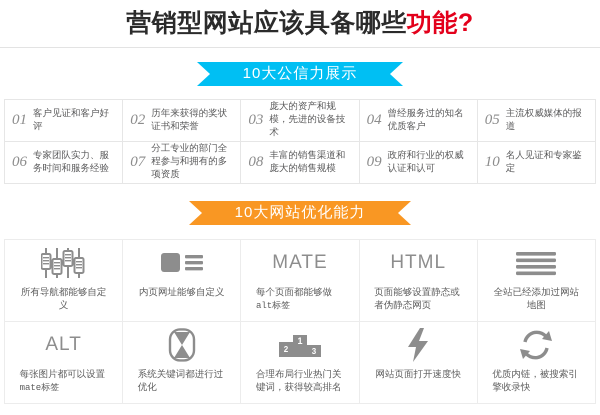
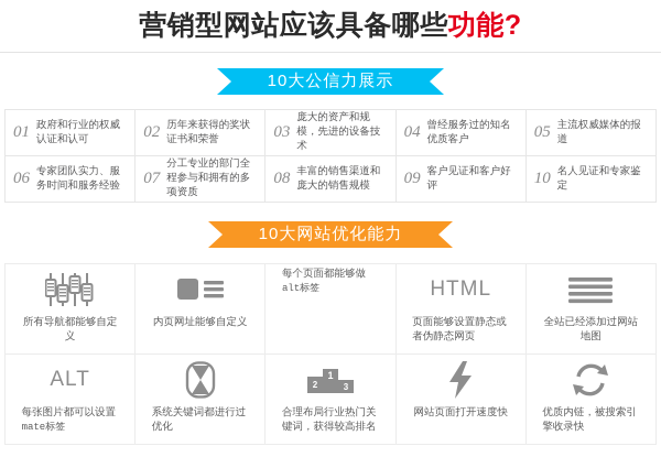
  营销型网站应该具备哪些功能?
  10大公信力展示
  01
- 客户见证和客户好评
+ 政府和行业的权威认证和认可
  02
  历年来获得的奖状证书和荣誉
  03
  庞大的资产和规模，先进的设备技术
  04
  曾经服务过的知名优质客户
  05
  主流权威媒体的报道
  06
  专家团队实力、服务时间和服务经验
  07
  分工专业的部门全程参与和拥有的多项资质
  08
  丰富的销售渠道和庞大的销售规模
  09
- 政府和行业的权威认证和认可
+ 客户见证和客户好评
  10
  名人见证和专家鉴定
  10大网站优化能力
  所有导航都能够自定义
  内页网址能够自定义
- MATE
  每个页面都能够做
  alt标签
  HTML
  页面能够设置静态或者伪静态网页
  全站已经添加过网站地图
  ALT
  每张图片都可以设置
  mate标签
  系统关键词都进行过优化
  1
  2
  3
  合理布局行业热门关键词，获得较高排名
  网站页面打开速度快
  优质内链，被搜索引擎收录快
